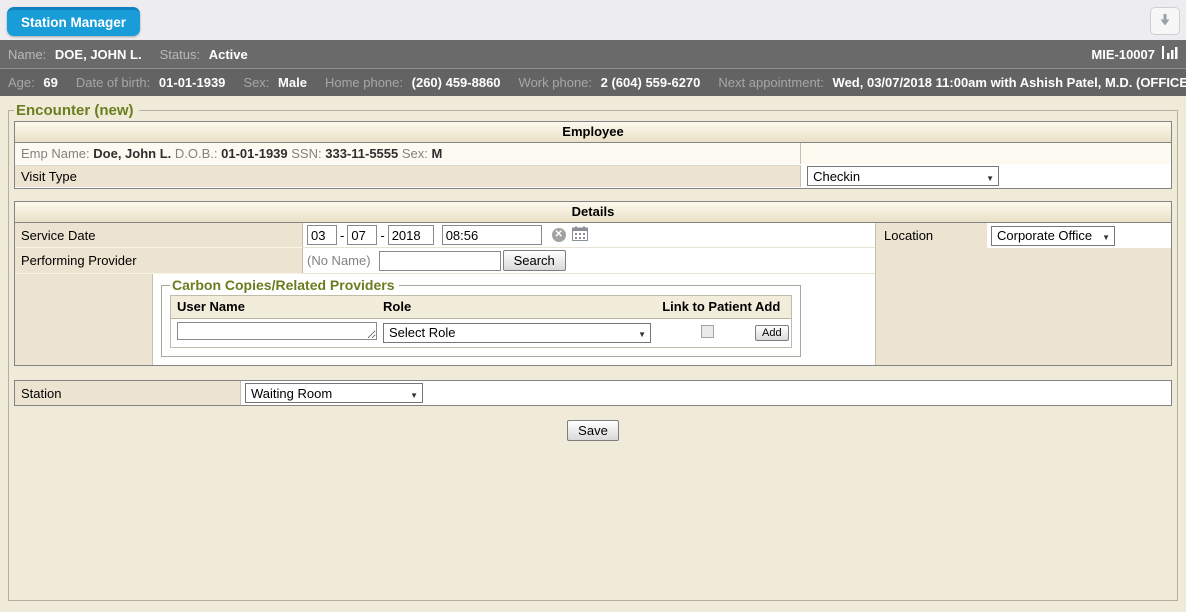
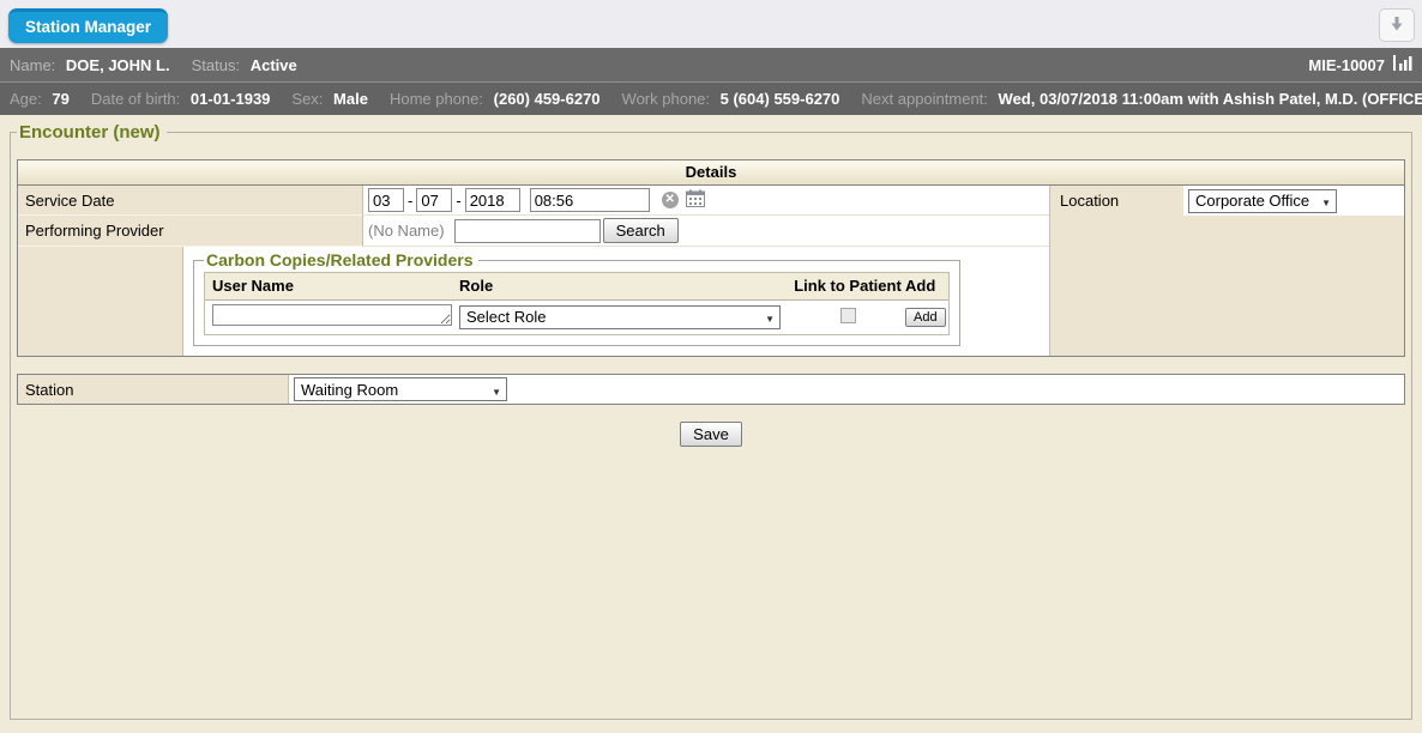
  Station Manager
  Name: DOE, JOHN L.
  Status: Active
  MIE-10007
- Age: 69
+ Age: 79
  Date of birth: 01-01-1939
  Sex: Male
- Home phone: (260) 459-8860
+ Home phone: (260) 459-6270
- Work phone: 2 (604) 559-6270
+ Work phone: 5 (604) 559-6270
  Next appointment: Wed, 03/07/2018 11:00am with Ashish Patel, M.D. (OFFICE
  Encounter (new)
- Employee
- Emp Name: Doe, John L. D.O.B.: 01-01-1939 SSN: 333-11-5555 Sex: M
- Visit Type
- Checkin
  Details
  Service Date
  03
  -
  07
  -
  2018
  08:56
  ✕
  Location
  Corporate Office
  Performing Provider
  (No Name)
  Search
  Carbon Copies/Related Providers
  User Name
  Role
  Link to Patient
  Add
  Select Role
  Add
  Station
  Waiting Room
  Save
